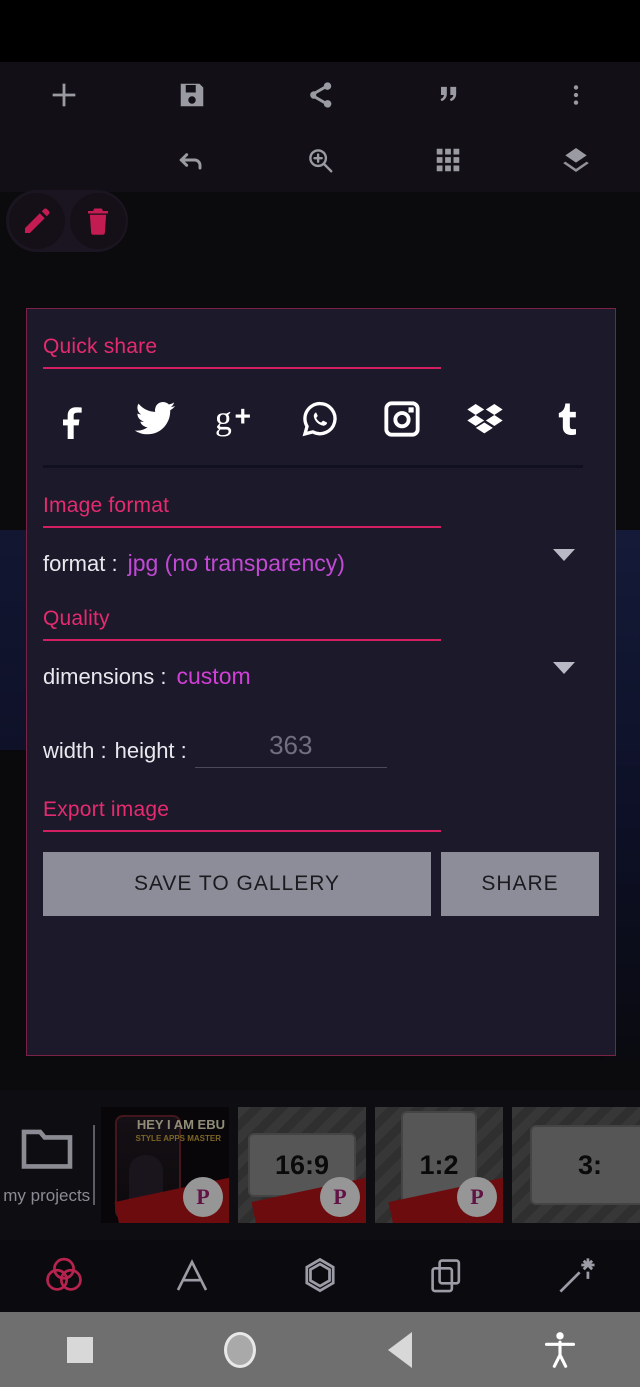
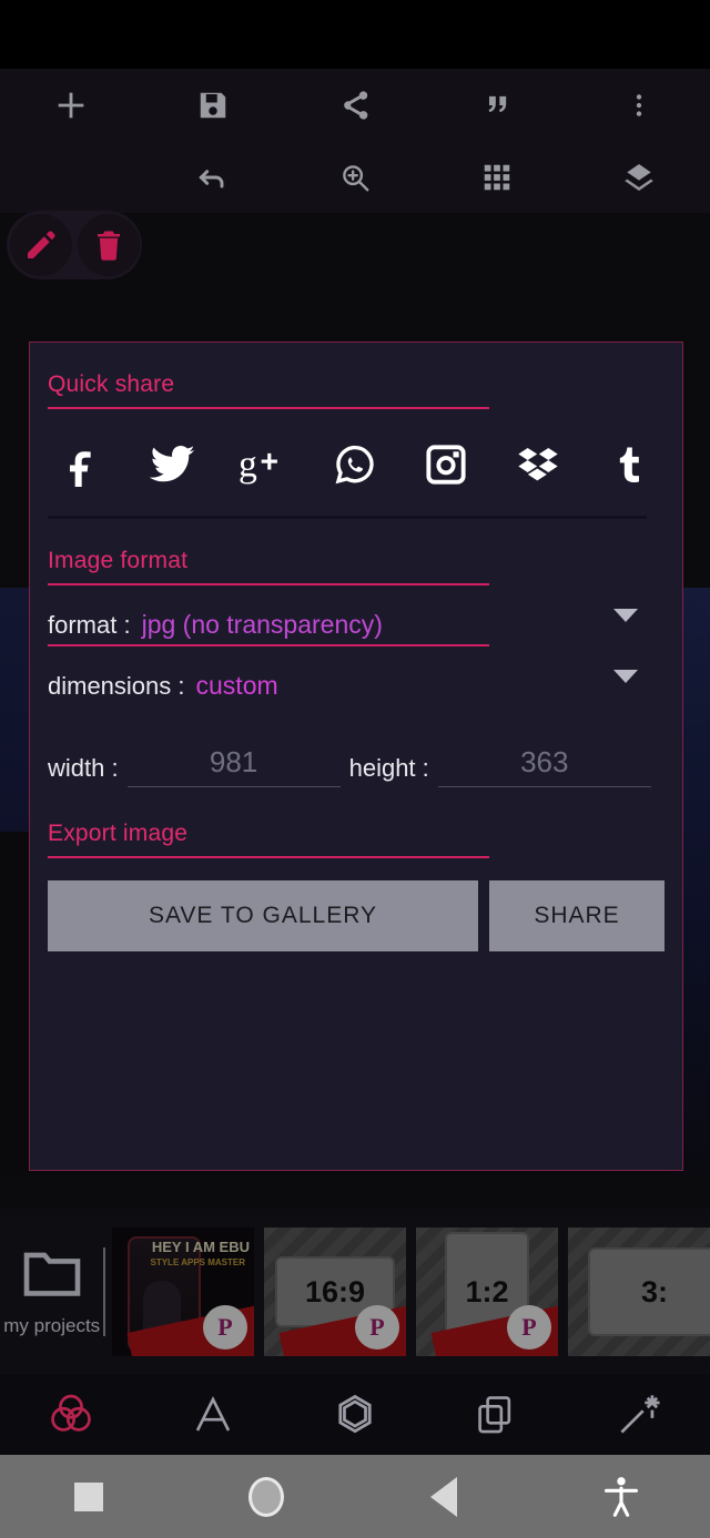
  Quick share
  g
  +
  Image format
  format :
  jpg (no transparency)
- Quality
  dimensions :
  custom
  width :
+ 981
  height :
  363
  Export image
  SAVE TO GALLERY
  SHARE
  my projects
  HEY I AM EBU
  STYLE APPS MASTER
  P
  16:9
  P
  1:2
  P
  3:
